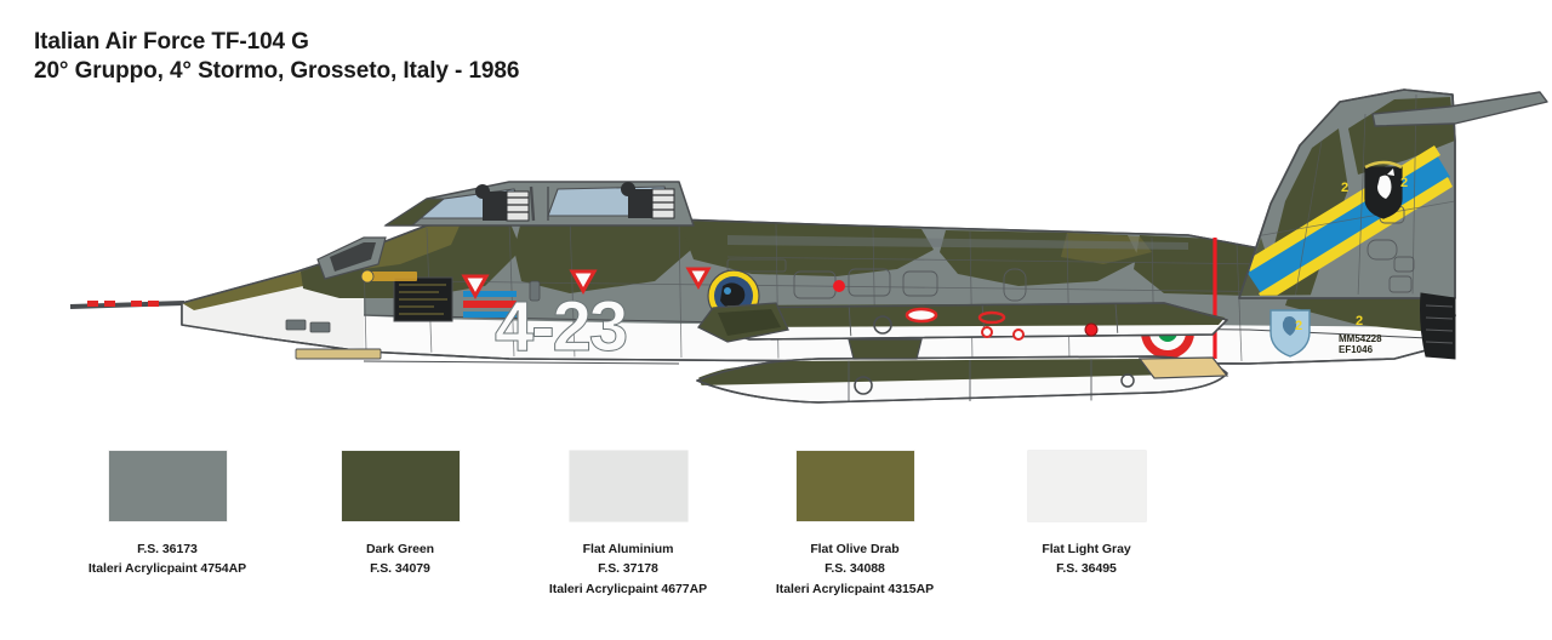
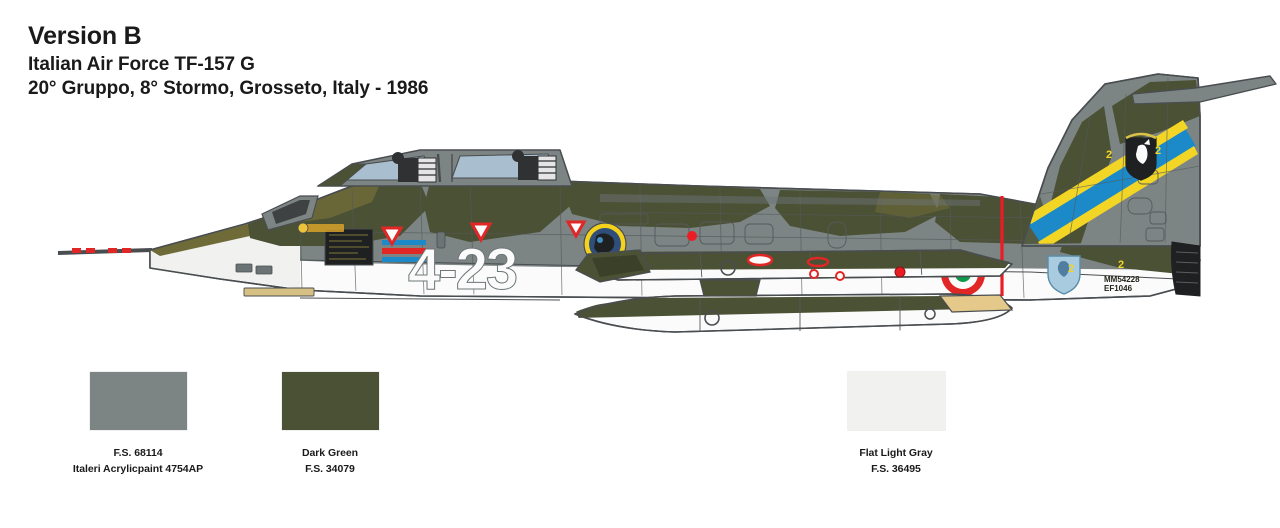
+ Version B
- Italian Air Force TF-104 G
+ Italian Air Force TF-157 G
- 20° Gruppo, 4° Stormo, Grosseto, Italy - 1986
+ 20° Gruppo, 8° Stormo, Grosseto, Italy - 1986
  4-23
  MM54228
  EF1046
  2
  2
  2
  2
- F.S. 36173
+ F.S. 68114
  Italeri Acrylicpaint 4754AP
  Dark Green
  F.S. 34079
- Flat Aluminium
- F.S. 37178
- Italeri Acrylicpaint 4677AP
- Flat Olive Drab
- F.S. 34088
- Italeri Acrylicpaint 4315AP
  Flat Light Gray
  F.S. 36495
